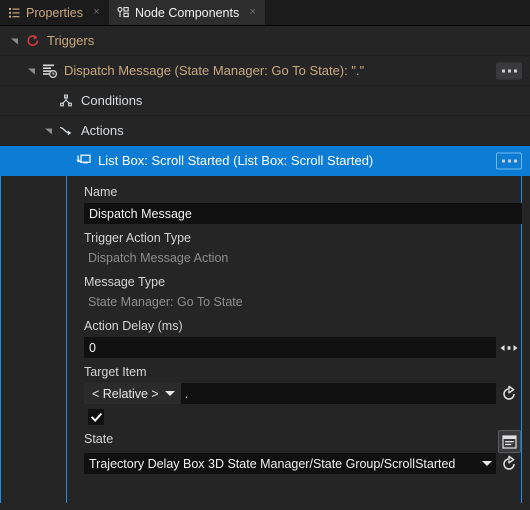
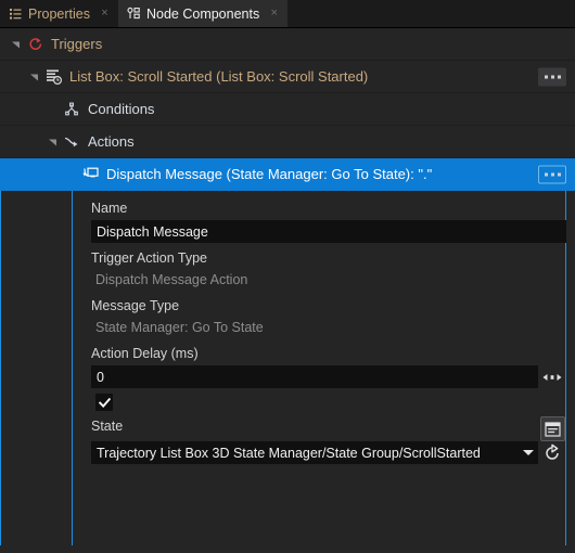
  Properties
  ×
  Node Components
  ×
  Triggers
- Dispatch Message (State Manager: Go To State): "."
+ List Box: Scroll Started (List Box: Scroll Started)
  Conditions
  Actions
- List Box: Scroll Started (List Box: Scroll Started)
+ Dispatch Message (State Manager: Go To State): "."
  Name
  Dispatch Message
  Trigger Action Type
  Dispatch Message Action
  Message Type
  State Manager: Go To State
  Action Delay (ms)
  0
- Target Item
- < Relative >
- .
  State
- Trajectory Delay Box 3D State Manager/State Group/ScrollStarted
+ Trajectory List Box 3D State Manager/State Group/ScrollStarted
